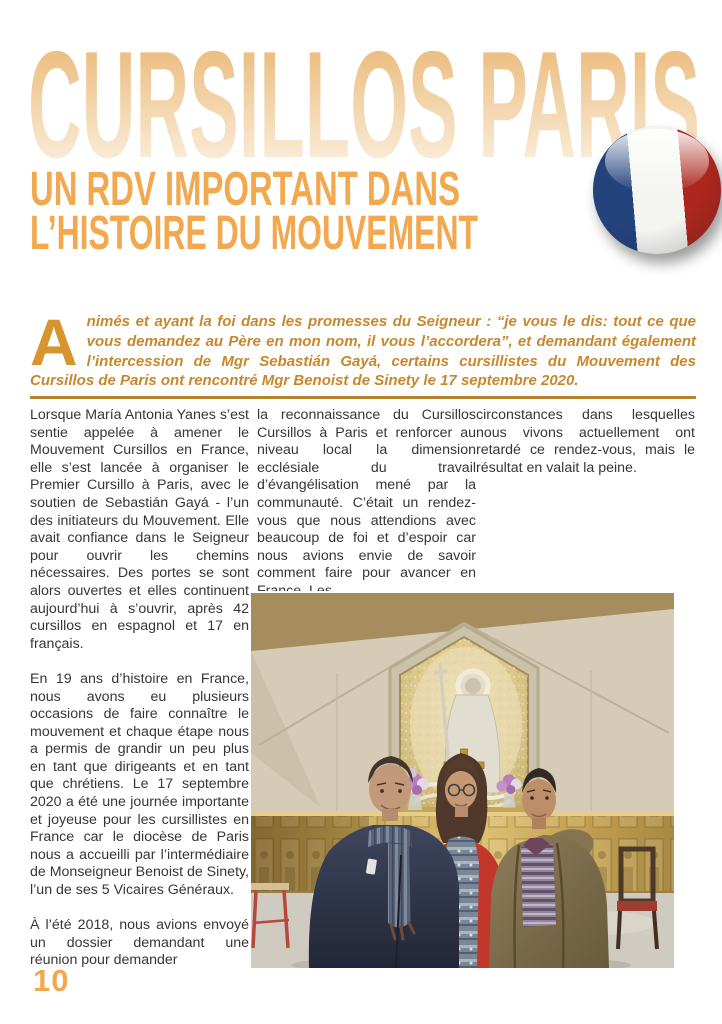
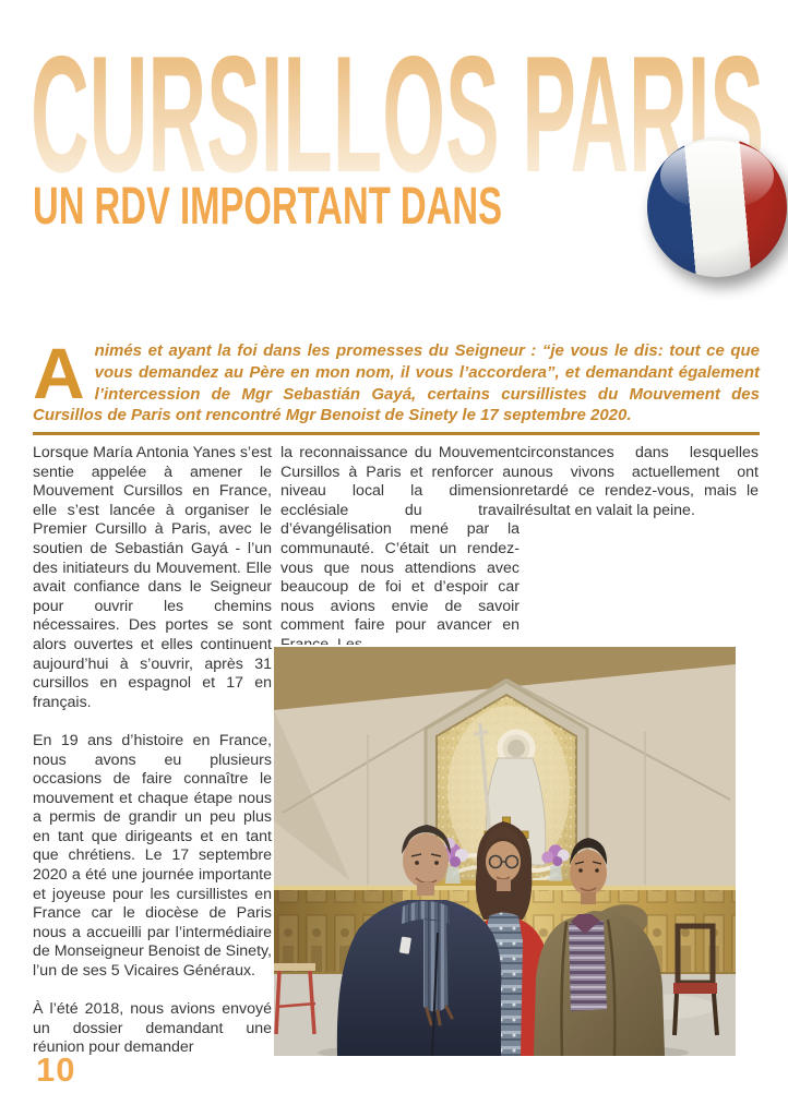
  CURSILLOS PARIS
  UN RDV IMPORTANT DANS
- L’HISTOIRE DU MOUVEMENT
  A
  nimés et ayant la foi dans les promesses du Seigneur : “je vous le dis: tout ce que vous demandez au Père en mon nom, il vous l’accordera”, et demandant également l’intercession de Mgr Sebastián Gayá, certains cursillistes du Mouvement des Cursillos de Paris ont rencontré Mgr Benoist de Sinety le 17 septembre 2020.
- Lorsque María Antonia Yanes s’est sentie appelée à amener le Mouvement Cursillos en France, elle s’est lancée à organiser le Premier Cursillo à Paris, avec le soutien de Sebastián Gayá - l’un des initiateurs du Mouvement. Elle avait confiance dans le Seigneur pour ouvrir les chemins nécessaires. Des portes se sont alors ouvertes et elles continuent aujourd’hui à s’ouvrir, après 42 cursillos en espagnol et 17 en français.
+ Lorsque María Antonia Yanes s’est sentie appelée à amener le Mouvement Cursillos en France, elle s’est lancée à organiser le Premier Cursillo à Paris, avec le soutien de Sebastián Gayá - l’un des initiateurs du Mouvement. Elle avait confiance dans le Seigneur pour ouvrir les chemins nécessaires. Des portes se sont alors ouvertes et elles continuent aujourd’hui à s’ouvrir, après 31 cursillos en espagnol et 17 en français.
  En 19 ans d’histoire en France, nous avons eu plusieurs occasions de faire connaître le mouvement et chaque étape nous a permis de grandir un peu plus en tant que dirigeants et en tant que chrétiens. Le 17 septembre 2020 a été une journée importante et joyeuse pour les cursillistes en France car le diocèse de Paris nous a accueilli par l’intermédiaire de Monseigneur Benoist de Sinety, l’un de ses 5 Vicaires Généraux.
  À l’été 2018, nous avions envoyé un dossier demandant une réunion pour demander
- la reconnaissance du Cursillos Cursillos à Paris et renforcer au niveau local la dimension ecclésiale du travail d’évangélisation mené par la communauté. C’était un rendez-vous que nous attendions avec beaucoup de foi et d’espoir car nous avions envie de savoir comment faire pour avancer en France. Les
+ la reconnaissance du Mouvement Cursillos à Paris et renforcer au niveau local la dimension ecclésiale du travail d’évangélisation mené par la communauté. C’était un rendez-vous que nous attendions avec beaucoup de foi et d’espoir car nous avions envie de savoir comment faire pour avancer en France. Les
  circonstances dans lesquelles nous vivons actuellement ont retardé ce rendez-vous, mais le résultat en valait la peine.
  10
